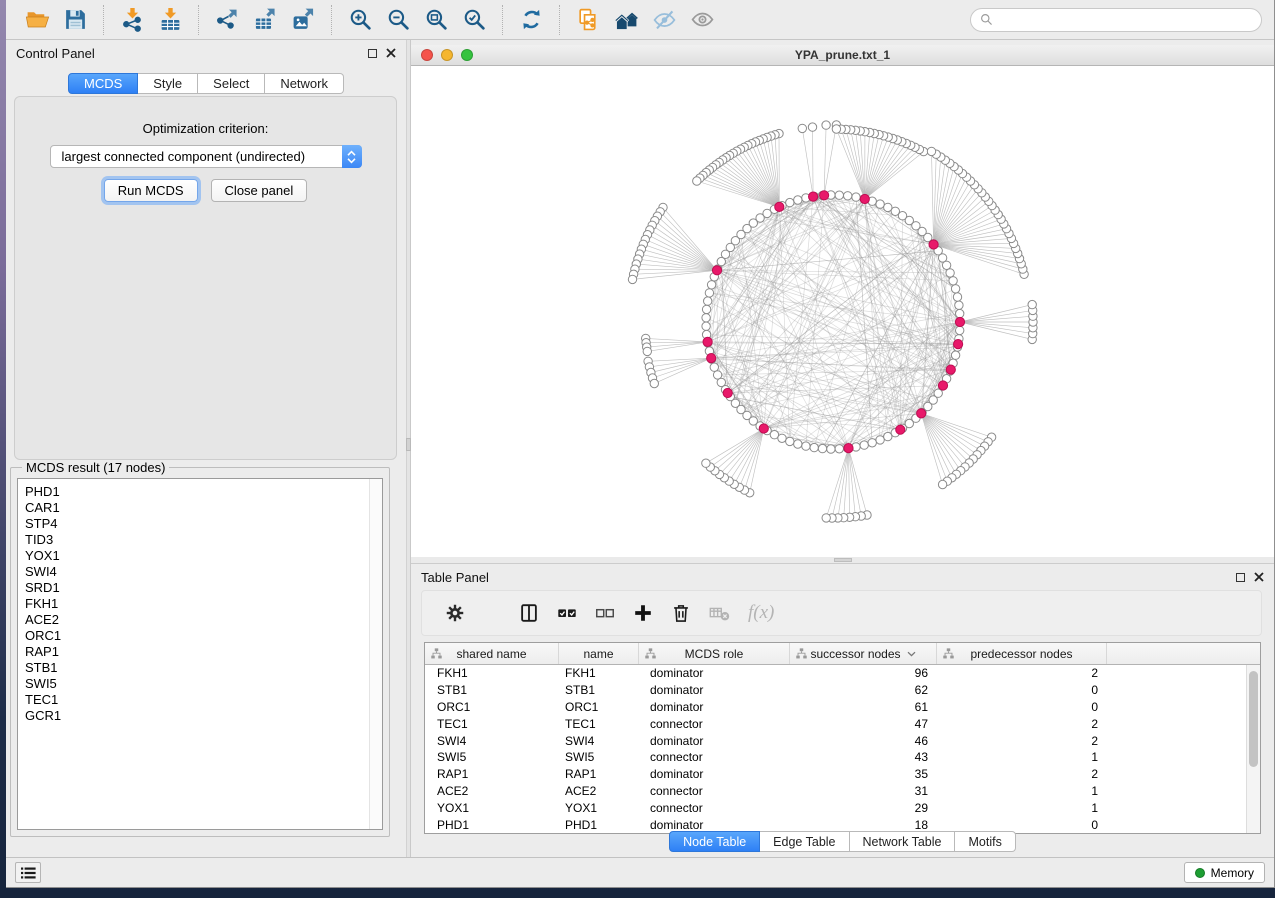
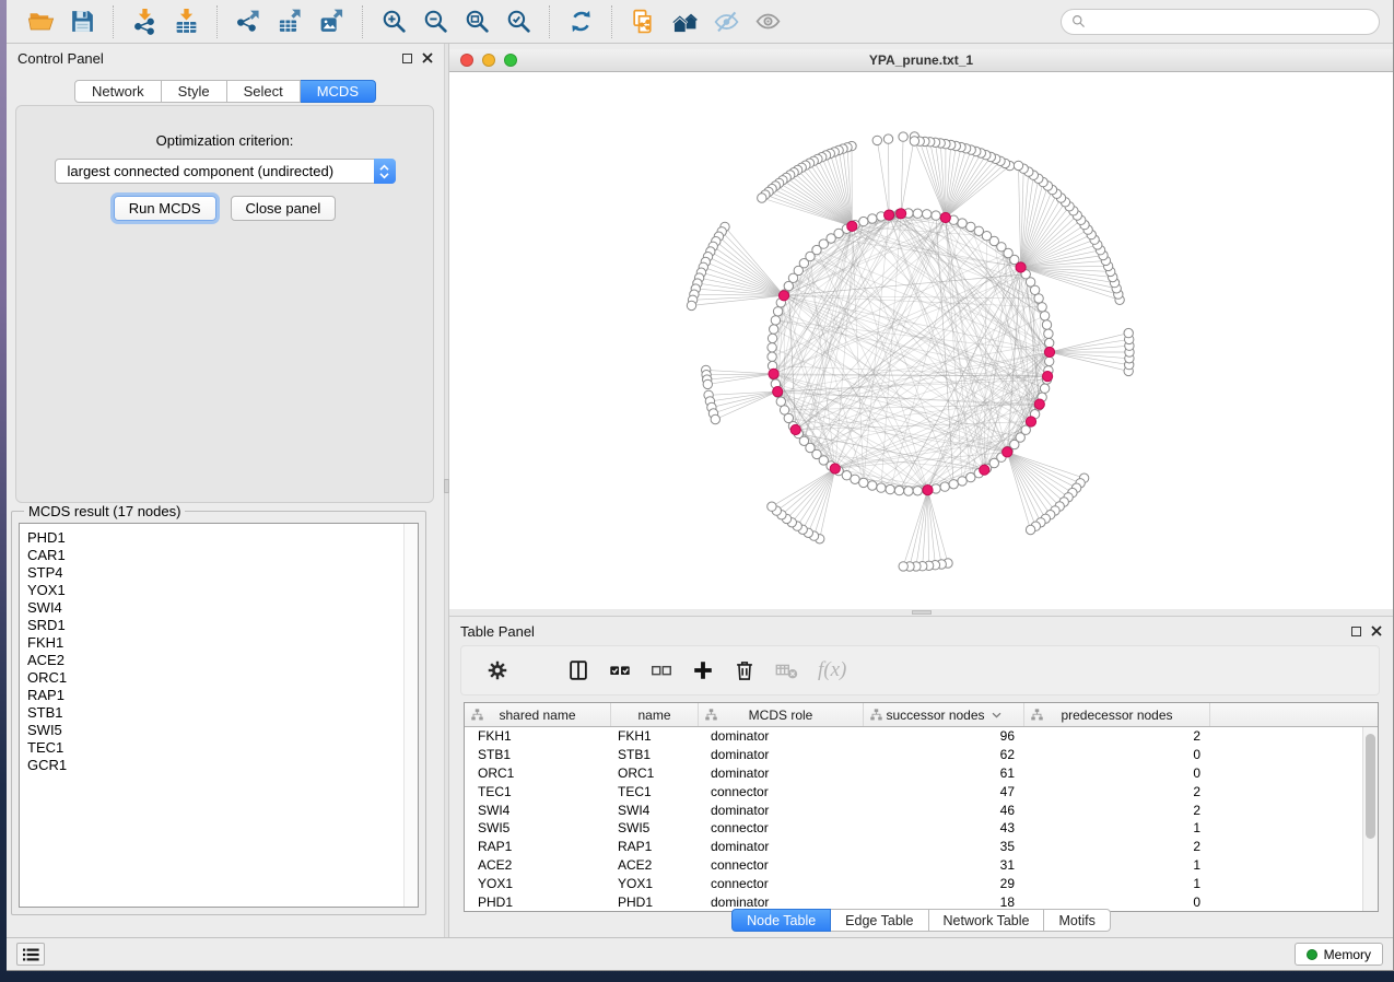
  Control Panel
- MCDS
+ Network
  Style
  Select
- Network
+ MCDS
  Optimization criterion:
  largest connected component (undirected)
  Run MCDS
  Close panel
  MCDS result (17 nodes)
  PHD1
  CAR1
  STP4
- TID3
  YOX1
  SWI4
  SRD1
  FKH1
  ACE2
  ORC1
  RAP1
  STB1
  SWI5
  TEC1
  GCR1
  YPA_prune.txt_1
  Table Panel
  f(x)
  shared name
  name
  MCDS role
  successor nodes
  predecessor nodes
  FKH1
  FKH1
  dominator
  96
  2
  STB1
  STB1
  dominator
  62
  0
  ORC1
  ORC1
  dominator
  61
  0
  TEC1
  TEC1
  connector
  47
  2
  SWI4
  SWI4
  dominator
  46
  2
  SWI5
  SWI5
  connector
  43
  1
  RAP1
  RAP1
  dominator
  35
  2
  ACE2
  ACE2
  connector
  31
  1
  YOX1
  YOX1
  connector
  29
  1
  PHD1
  PHD1
  dominator
  18
  0
  Node Table
  Edge Table
  Network Table
  Motifs
  Memory
